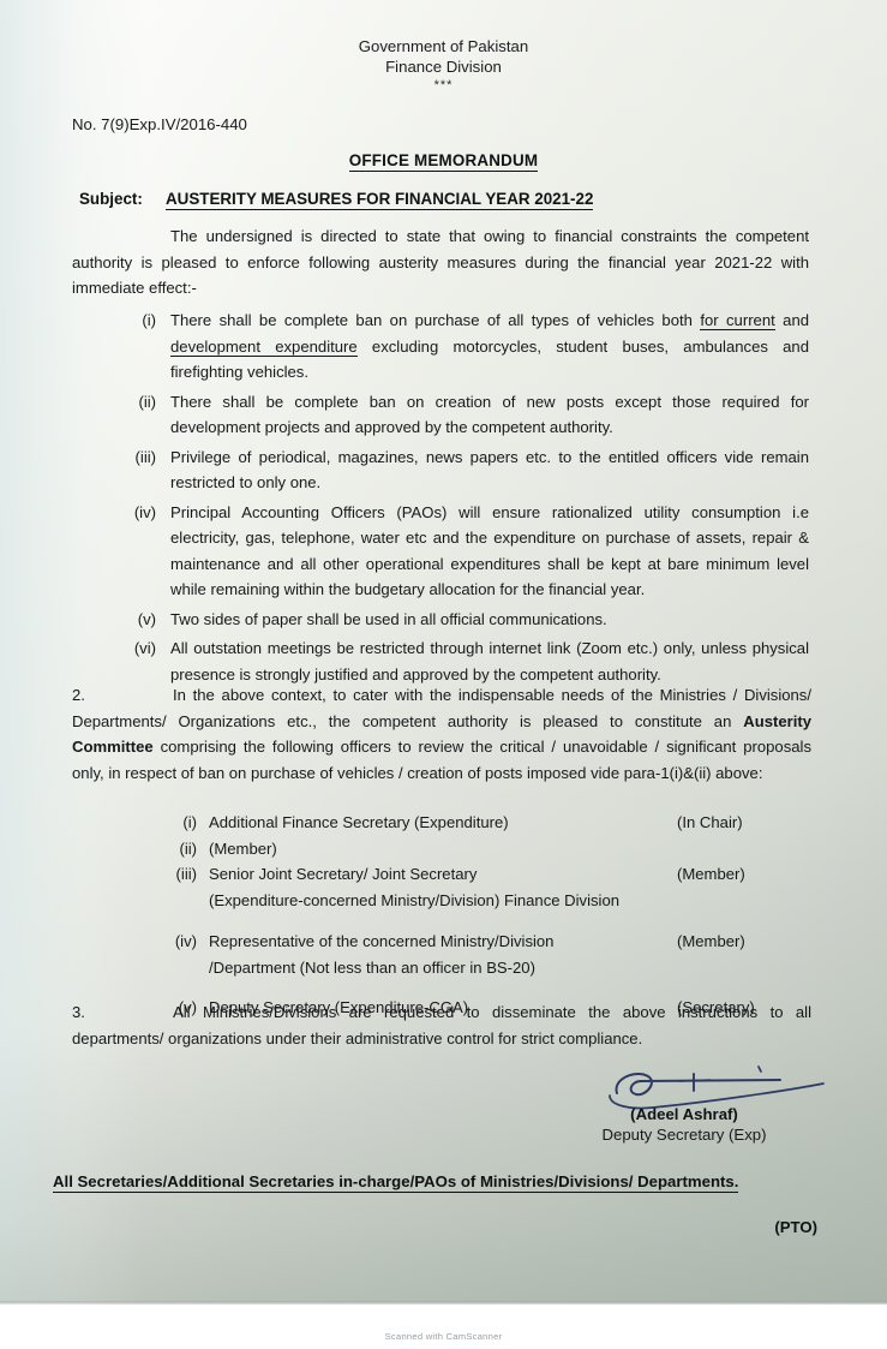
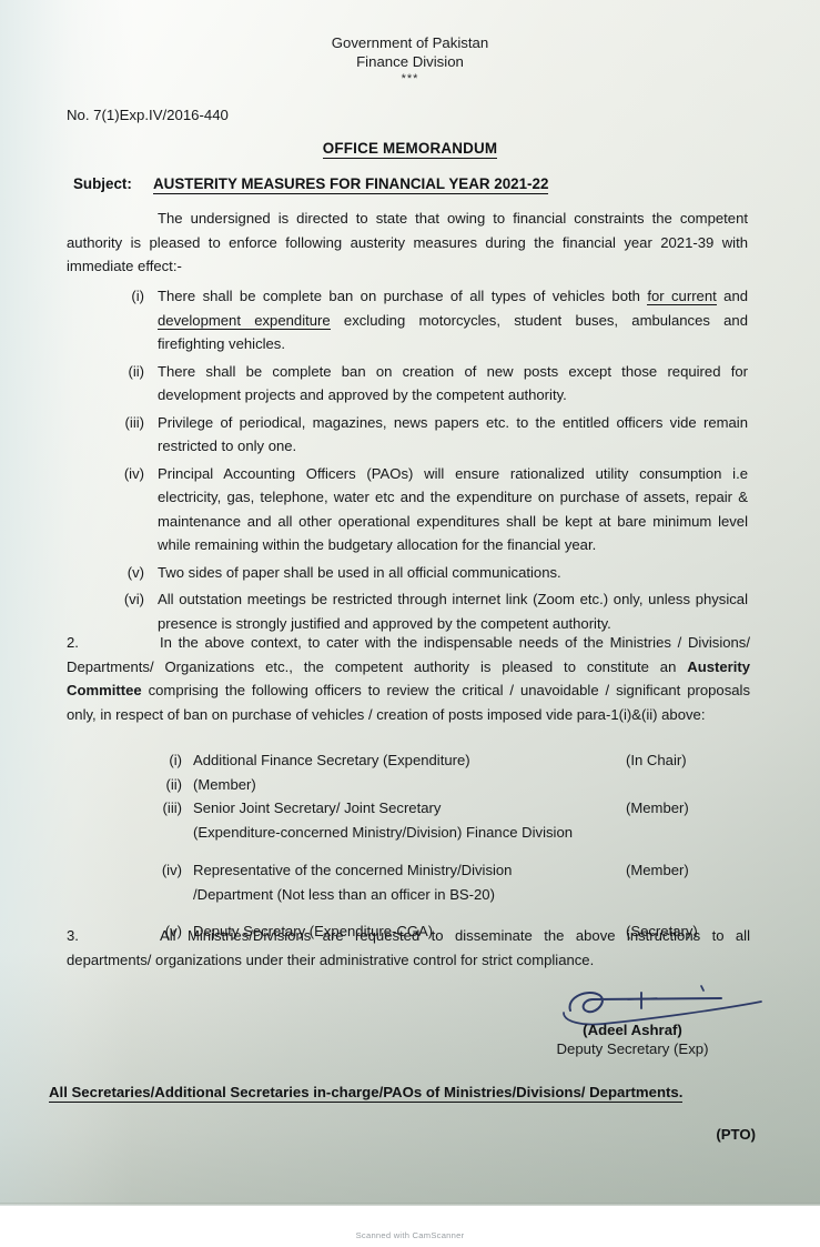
  Government of Pakistan
  Finance Division
  ***
- No. 7(9)Exp.IV/2016-440
+ No. 7(1)Exp.IV/2016-440
  OFFICE MEMORANDUM
  Subject: AUSTERITY MEASURES FOR FINANCIAL YEAR 2021-22
- The undersigned is directed to state that owing to financial constraints the competent authority is pleased to enforce following austerity measures during the financial year 2021-22 with immediate effect:-
+ The undersigned is directed to state that owing to financial constraints the competent authority is pleased to enforce following austerity measures during the financial year 2021-39 with immediate effect:-
  (i)
  There shall be complete ban on purchase of all types of vehicles both for current and development expenditure excluding motorcycles, student buses, ambulances and firefighting vehicles.
  (ii)
  There shall be complete ban on creation of new posts except those required for development projects and approved by the competent authority.
  (iii)
  Privilege of periodical, magazines, news papers etc. to the entitled officers vide remain restricted to only one.
  (iv)
  Principal Accounting Officers (PAOs) will ensure rationalized utility consumption i.e electricity, gas, telephone, water etc and the expenditure on purchase of assets, repair & maintenance and all other operational expenditures shall be kept at bare minimum level while remaining within the budgetary allocation for the financial year.
  (v)
  Two sides of paper shall be used in all official communications.
  (vi)
  All outstation meetings be restricted through internet link (Zoom etc.) only, unless physical presence is strongly justified and approved by the competent authority.
  2. In the above context, to cater with the indispensable needs of the Ministries / Divisions/ Departments/ Organizations etc., the competent authority is pleased to constitute an Austerity Committee comprising the following officers to review the critical / unavoidable / significant proposals only, in respect of ban on purchase of vehicles / creation of posts imposed vide para-1(i)&(ii) above:
  (i)
  Additional Finance Secretary (Expenditure)
  (In Chair)
  (ii)
  (Member)
  (iii)
  Senior Joint Secretary/ Joint Secretary
  (Expenditure-concerned Ministry/Division) Finance Division
  (Member)
  (iv)
  Representative of the concerned Ministry/Division
  /Department (Not less than an officer in BS-20)
  (Member)
  (v)
  Deputy Secretary (Expenditure-CGA)
  (Secretary)
  3. All Ministries/Divisions are requested to disseminate the above instructions to all departments/ organizations under their administrative control for strict compliance.
  (Adeel Ashraf)
  Deputy Secretary (Exp)
  All Secretaries/Additional Secretaries in-charge/PAOs of Ministries/Divisions/ Departments.
  (PTO)
  Scanned with CamScanner
